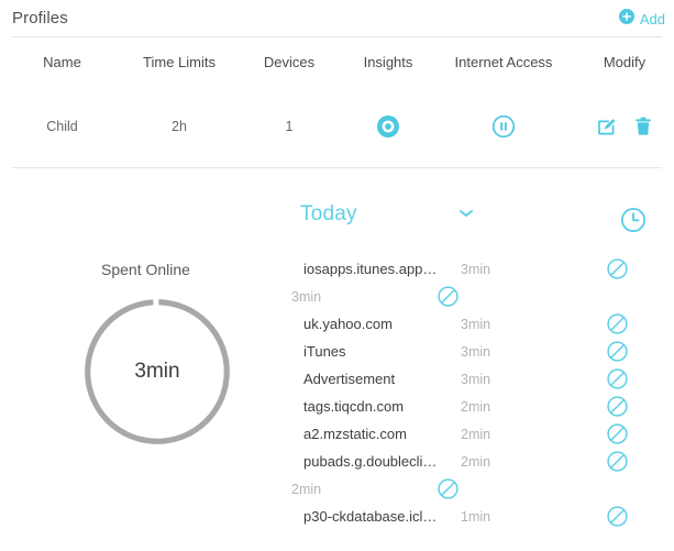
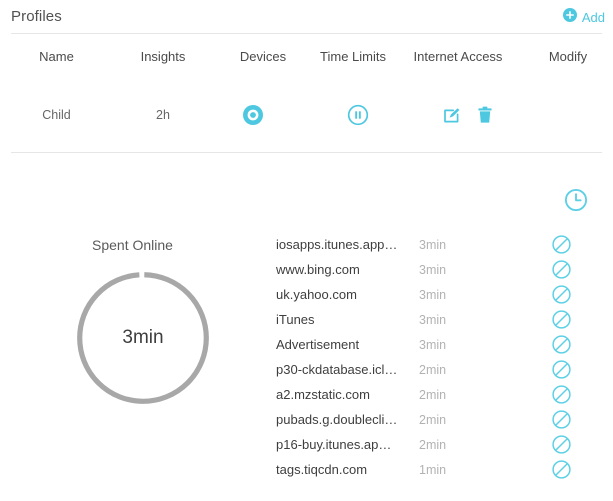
  Profiles
  Add
  Name
- Time Limits
+ Insights
  Devices
- Insights
+ Time Limits
  Internet Access
  Modify
  Child
  2h
- 1
- Today
  Spent Online
  3min
  iosapps.itunes.app…
  3min
+ www.bing.com
  3min
  uk.yahoo.com
  3min
  iTunes
  3min
  Advertisement
  3min
- tags.tiqcdn.com
+ p30-ckdatabase.icl…
  2min
  a2.mzstatic.com
  2min
  pubads.g.doublecli…
  2min
+ p16-buy.itunes.ap…
  2min
- p30-ckdatabase.icl…
+ tags.tiqcdn.com
  1min
